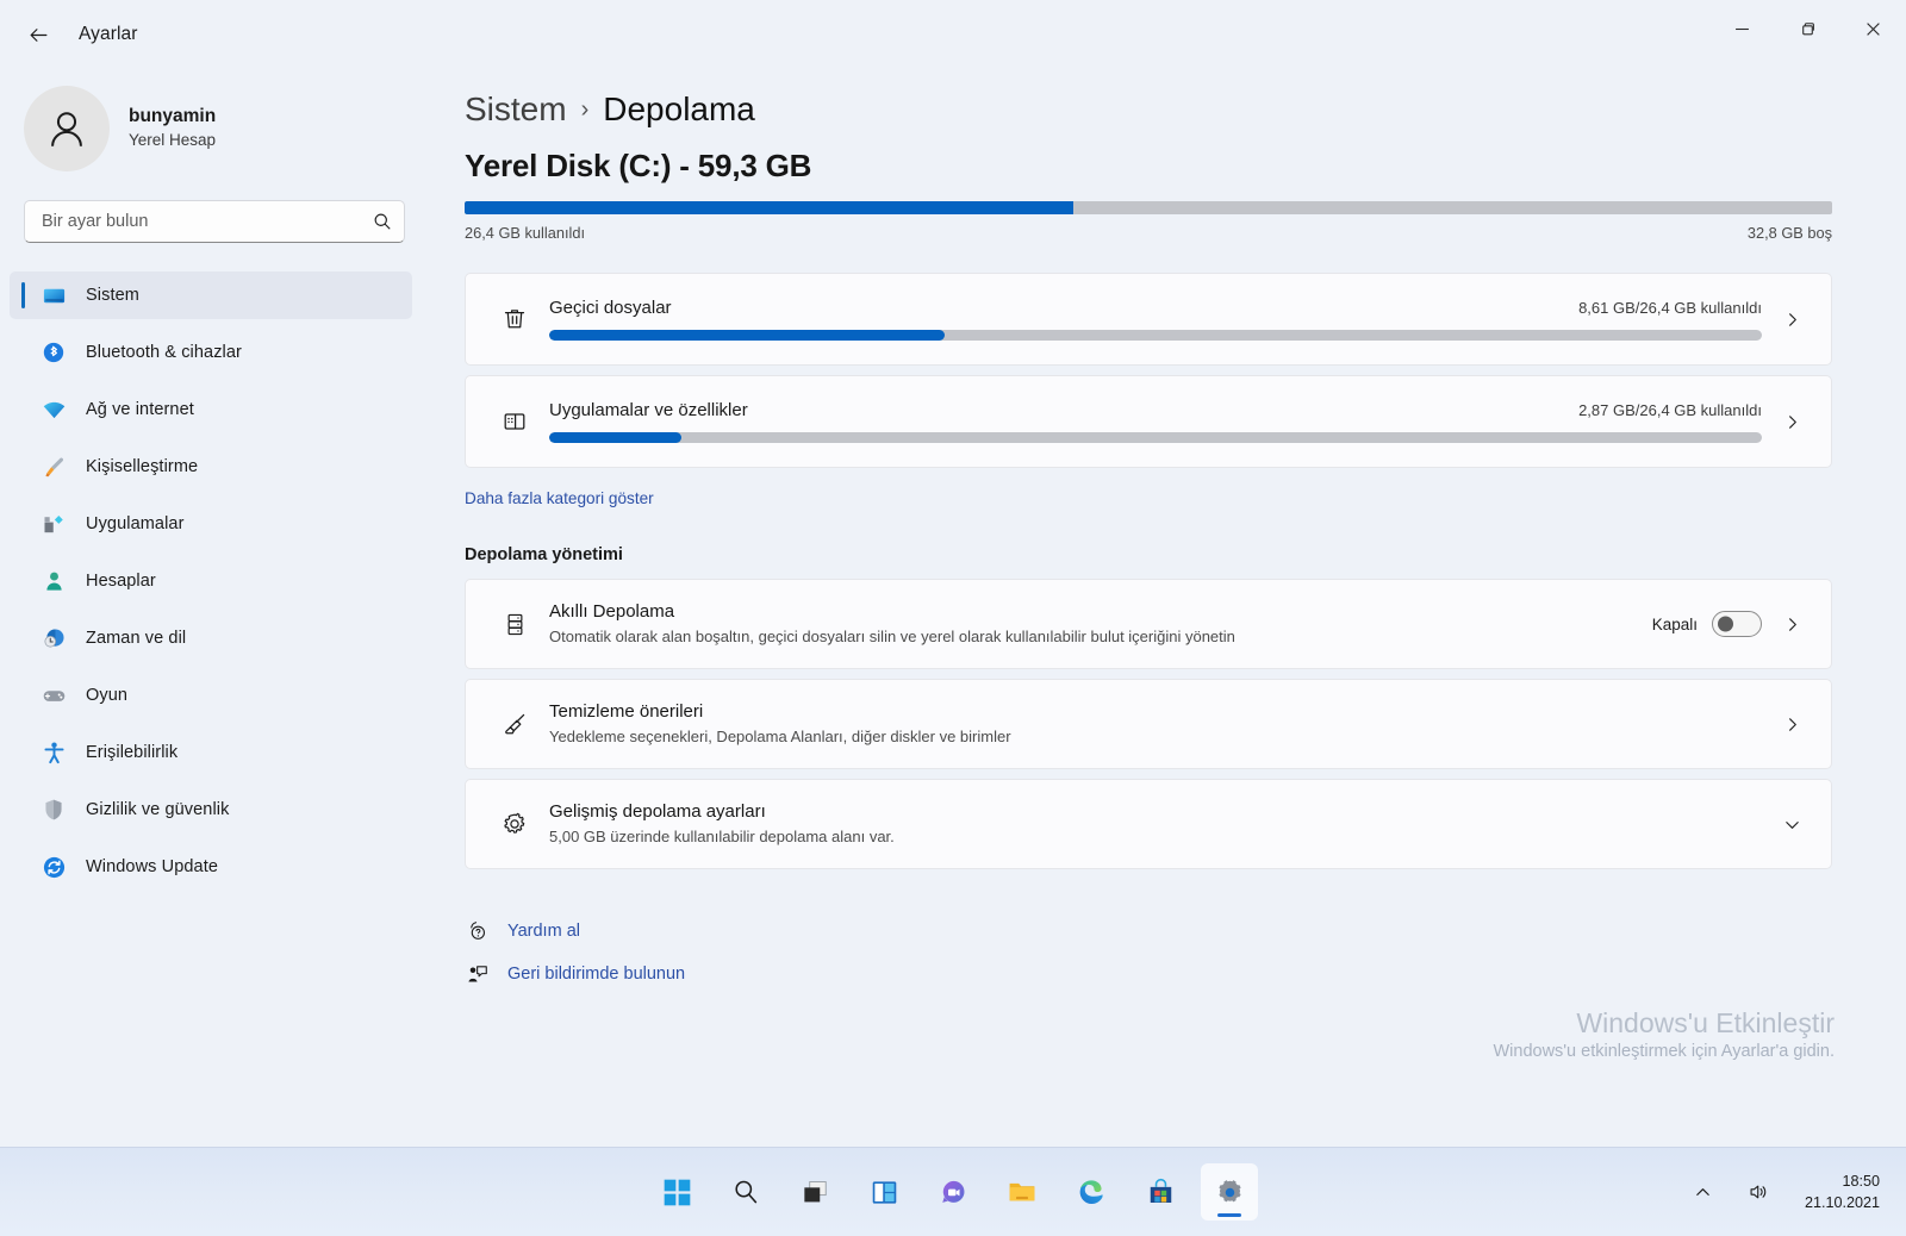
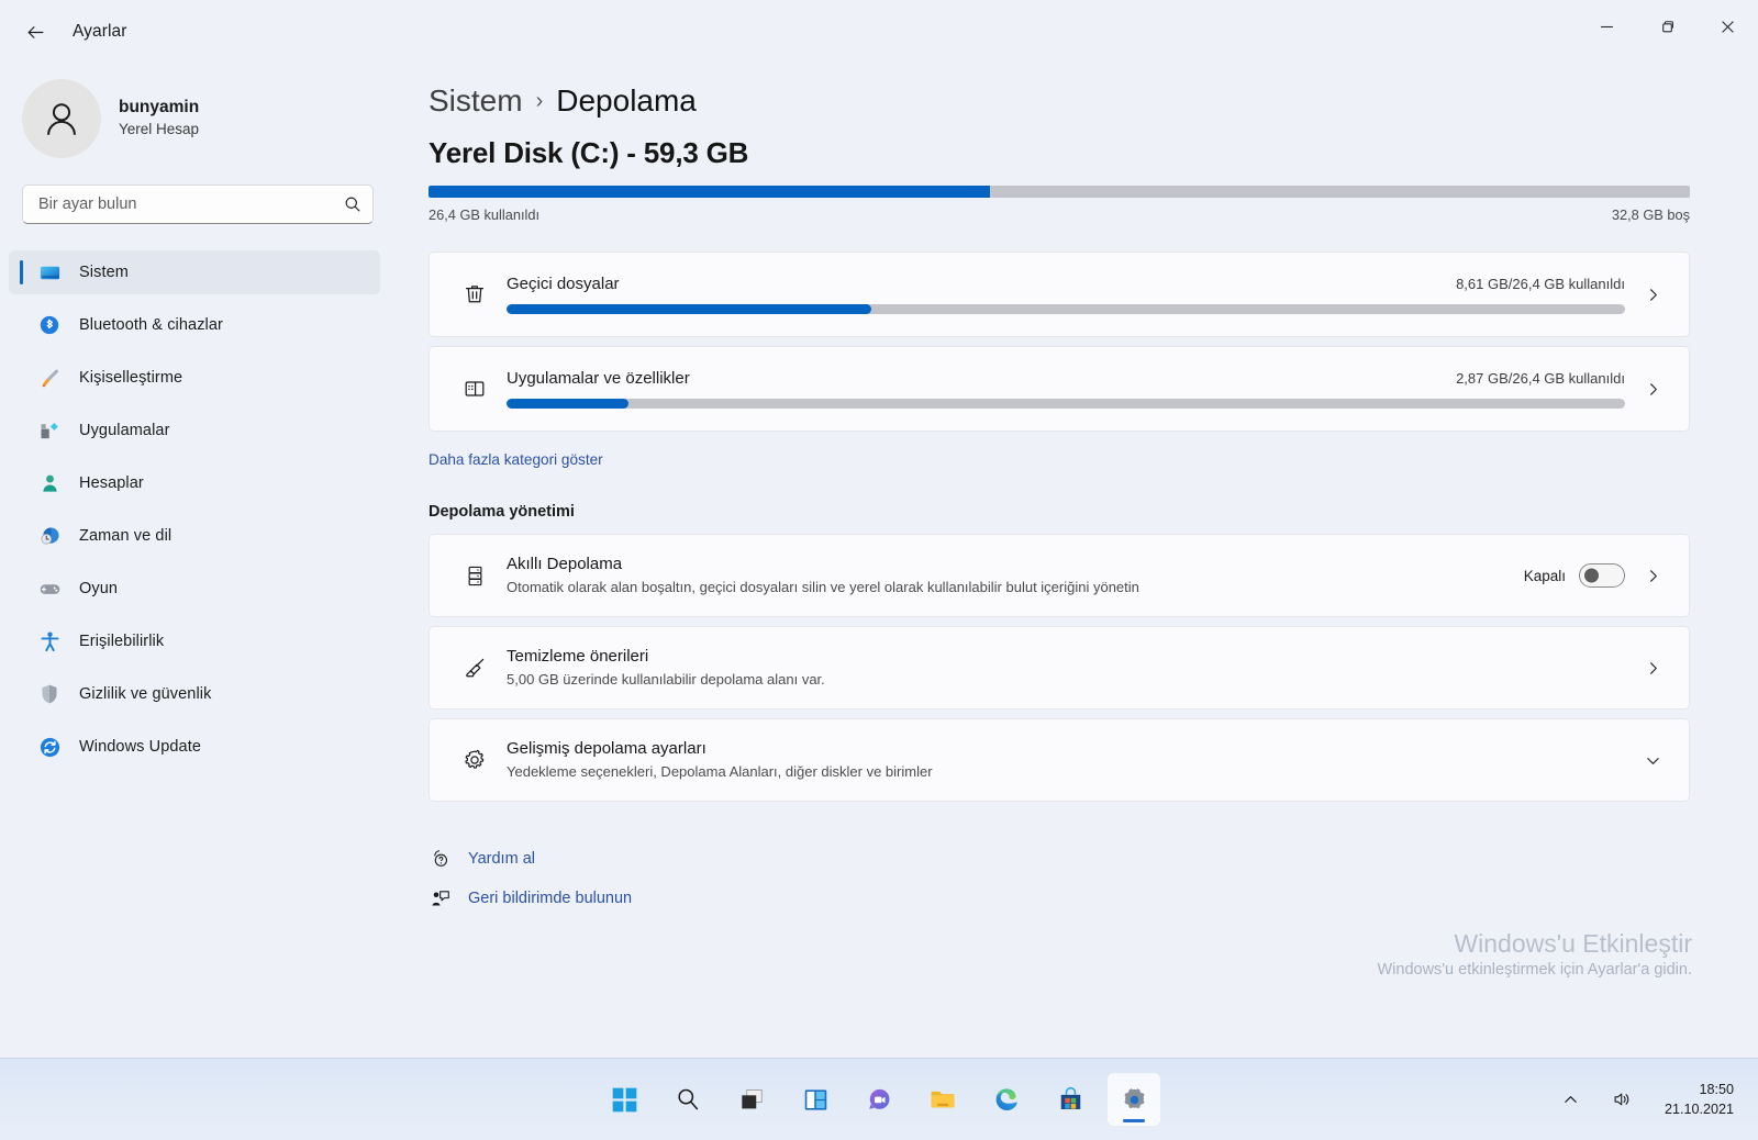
  Ayarlar
  bunyamin
  Yerel Hesap
  Bir ayar bulun
  Sistem
  Bluetooth & cihazlar
- Ağ ve internet
  Kişiselleştirme
  Uygulamalar
  Hesaplar
  Zaman ve dil
  Oyun
  Erişilebilirlik
  Gizlilik ve güvenlik
  Windows Update
  Sistem
  ›
  Depolama
  Yerel Disk (C:) - 59,3 GB
  26,4 GB kullanıldı
  32,8 GB boş
  Geçici dosyalar
  8,61 GB/26,4 GB kullanıldı
  Uygulamalar ve özellikler
  2,87 GB/26,4 GB kullanıldı
  Daha fazla kategori göster
  Depolama yönetimi
  Akıllı Depolama
  Otomatik olarak alan boşaltın, geçici dosyaları silin ve yerel olarak kullanılabilir bulut içeriğini yönetin
  Kapalı
  Temizleme önerileri
- Yedekleme seçenekleri, Depolama Alanları, diğer diskler ve birimler
+ 5,00 GB üzerinde kullanılabilir depolama alanı var.
  Gelişmiş depolama ayarları
- 5,00 GB üzerinde kullanılabilir depolama alanı var.
+ Yedekleme seçenekleri, Depolama Alanları, diğer diskler ve birimler
  Yardım al
  Geri bildirimde bulunun
  Windows'u Etkinleştir
  Windows'u etkinleştirmek için Ayarlar'a gidin.
  18:50
  21.10.2021
